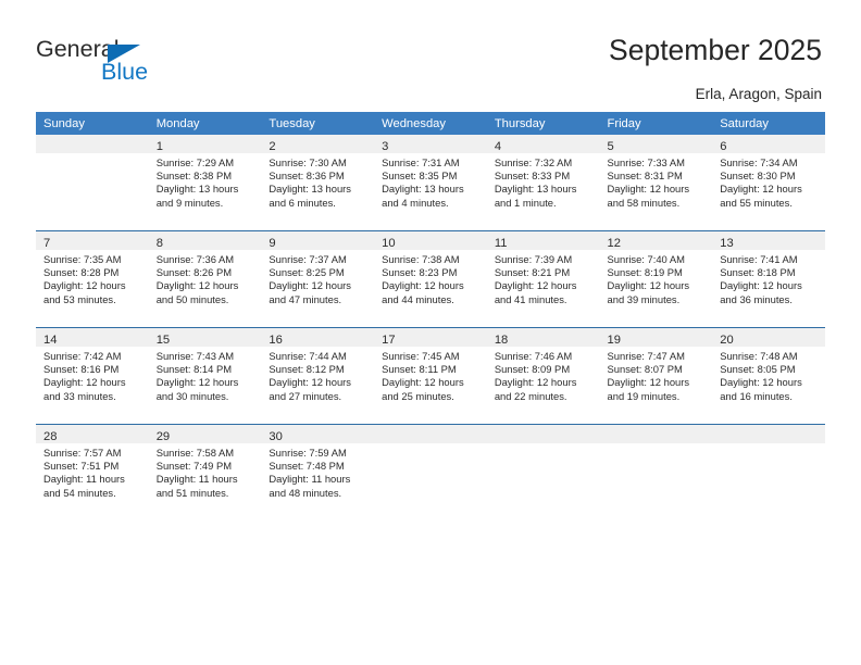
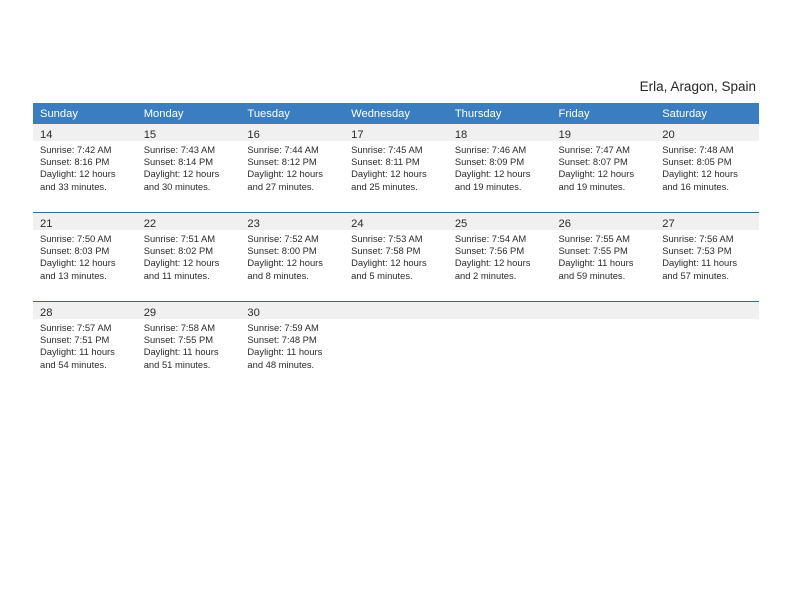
- General
- Blue
- September 2025
  Erla, Aragon, Spain
  Sunday	Monday	Tuesday	Wednesday	Thursday	Friday	Saturday
- 	1Sunrise: 7:29 AMSunset: 8:38 PMDaylight: 13 hoursand 9 minutes.	2Sunrise: 7:30 AMSunset: 8:36 PMDaylight: 13 hoursand 6 minutes.	3Sunrise: 7:31 AMSunset: 8:35 PMDaylight: 13 hoursand 4 minutes.	4Sunrise: 7:32 AMSunset: 8:33 PMDaylight: 13 hoursand 1 minute.	5Sunrise: 7:33 AMSunset: 8:31 PMDaylight: 12 hoursand 58 minutes.	6Sunrise: 7:34 AMSunset: 8:30 PMDaylight: 12 hoursand 55 minutes.
- 7Sunrise: 7:35 AMSunset: 8:28 PMDaylight: 12 hoursand 53 minutes.	8Sunrise: 7:36 AMSunset: 8:26 PMDaylight: 12 hoursand 50 minutes.	9Sunrise: 7:37 AMSunset: 8:25 PMDaylight: 12 hoursand 47 minutes.	10Sunrise: 7:38 AMSunset: 8:23 PMDaylight: 12 hoursand 44 minutes.	11Sunrise: 7:39 AMSunset: 8:21 PMDaylight: 12 hoursand 41 minutes.	12Sunrise: 7:40 AMSunset: 8:19 PMDaylight: 12 hoursand 39 minutes.	13Sunrise: 7:41 AMSunset: 8:18 PMDaylight: 12 hoursand 36 minutes.
- 14Sunrise: 7:42 AMSunset: 8:16 PMDaylight: 12 hoursand 33 minutes.	15Sunrise: 7:43 AMSunset: 8:14 PMDaylight: 12 hoursand 30 minutes.	16Sunrise: 7:44 AMSunset: 8:12 PMDaylight: 12 hoursand 27 minutes.	17Sunrise: 7:45 AMSunset: 8:11 PMDaylight: 12 hoursand 25 minutes.	18Sunrise: 7:46 AMSunset: 8:09 PMDaylight: 12 hoursand 22 minutes.	19Sunrise: 7:47 AMSunset: 8:07 PMDaylight: 12 hoursand 19 minutes.	20Sunrise: 7:48 AMSunset: 8:05 PMDaylight: 12 hoursand 16 minutes.
+ 14Sunrise: 7:42 AMSunset: 8:16 PMDaylight: 12 hoursand 33 minutes.	15Sunrise: 7:43 AMSunset: 8:14 PMDaylight: 12 hoursand 30 minutes.	16Sunrise: 7:44 AMSunset: 8:12 PMDaylight: 12 hoursand 27 minutes.	17Sunrise: 7:45 AMSunset: 8:11 PMDaylight: 12 hoursand 25 minutes.	18Sunrise: 7:46 AMSunset: 8:09 PMDaylight: 12 hoursand 19 minutes.	19Sunrise: 7:47 AMSunset: 8:07 PMDaylight: 12 hoursand 19 minutes.	20Sunrise: 7:48 AMSunset: 8:05 PMDaylight: 12 hoursand 16 minutes.
+ 21Sunrise: 7:50 AMSunset: 8:03 PMDaylight: 12 hoursand 13 minutes.	22Sunrise: 7:51 AMSunset: 8:02 PMDaylight: 12 hoursand 11 minutes.	23Sunrise: 7:52 AMSunset: 8:00 PMDaylight: 12 hoursand 8 minutes.	24Sunrise: 7:53 AMSunset: 7:58 PMDaylight: 12 hoursand 5 minutes.	25Sunrise: 7:54 AMSunset: 7:56 PMDaylight: 12 hoursand 2 minutes.	26Sunrise: 7:55 AMSunset: 7:55 PMDaylight: 11 hoursand 59 minutes.	27Sunrise: 7:56 AMSunset: 7:53 PMDaylight: 11 hoursand 57 minutes.
- 28Sunrise: 7:57 AMSunset: 7:51 PMDaylight: 11 hoursand 54 minutes.	29Sunrise: 7:58 AMSunset: 7:49 PMDaylight: 11 hoursand 51 minutes.	30Sunrise: 7:59 AMSunset: 7:48 PMDaylight: 11 hoursand 48 minutes.
+ 28Sunrise: 7:57 AMSunset: 7:51 PMDaylight: 11 hoursand 54 minutes.	29Sunrise: 7:58 AMSunset: 7:55 PMDaylight: 11 hoursand 51 minutes.	30Sunrise: 7:59 AMSunset: 7:48 PMDaylight: 11 hoursand 48 minutes.
